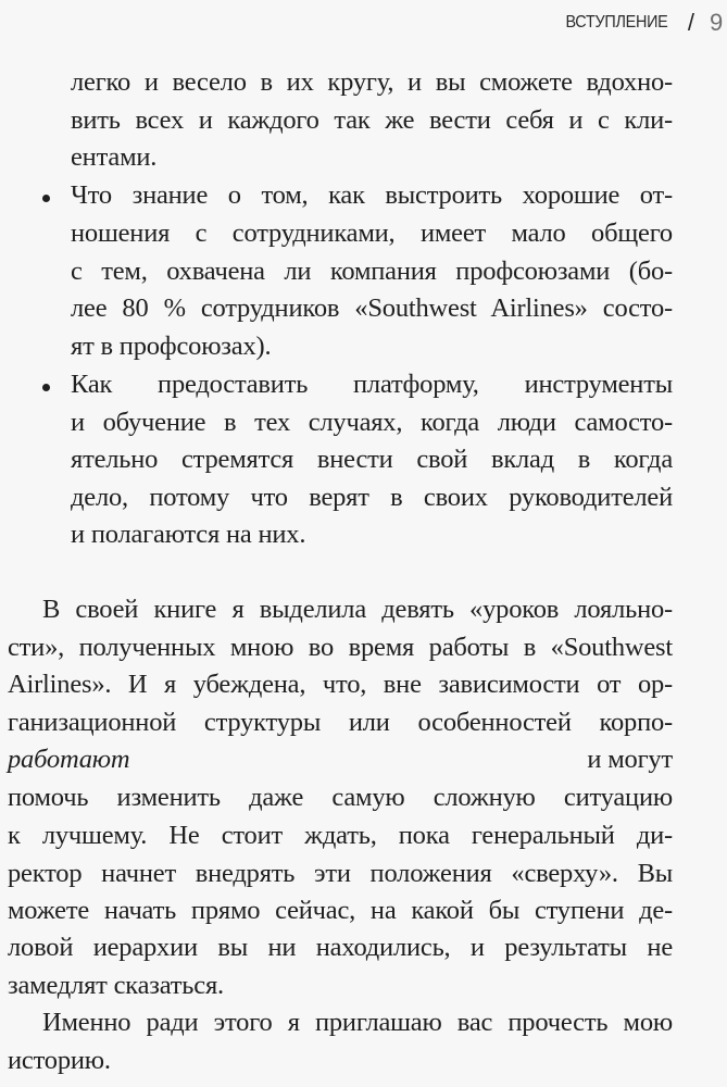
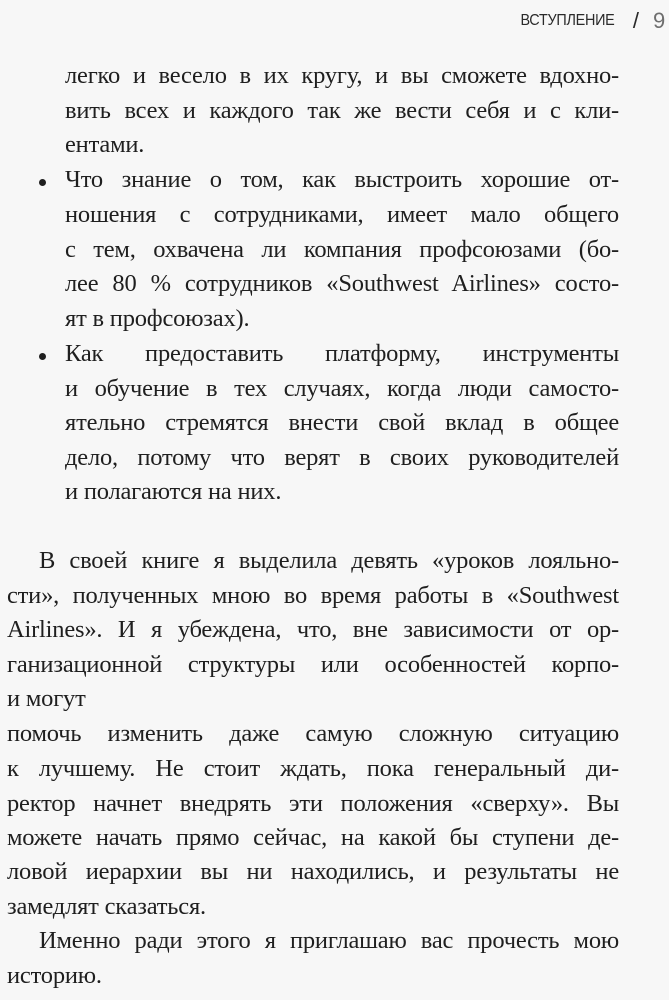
  ВСТУПЛЕНИЕ
  /
  9
  легко и весело в их кругу, и вы сможете вдохно-
  вить всех и каждого так же вести себя и с кли-
  ентами.
  Что знание о том, как выстроить хорошие от-
  ношения с сотрудниками, имеет мало общего
  с тем, охвачена ли компания профсоюзами (бо-
  лее 80 % сотрудников «Southwest Airlines» состо-
  ят в профсоюзах).
  Как предоставить платформу, инструменты
  и обучение в тех случаях, когда люди самосто-
- ятельно стремятся внести свой вклад в когда
+ ятельно стремятся внести свой вклад в общее
  дело, потому что верят в своих руководителей
  и полагаются на них.
  В своей книге я выделила девять «уроков лояльно-
  сти», полученных мною во время работы в «Southwest
  Airlines». И я убеждена, что, вне зависимости от ор-
  ганизационной структуры или особенностей корпо-
- работают
  и могут
  помочь изменить даже самую сложную ситуацию
  к лучшему. Не стоит ждать, пока генеральный ди-
  ректор начнет внедрять эти положения «сверху». Вы
  можете начать прямо сейчас, на какой бы ступени де-
  ловой иерархии вы ни находились, и результаты не
  замедлят сказаться.
  Именно ради этого я приглашаю вас прочесть мою
  историю.
